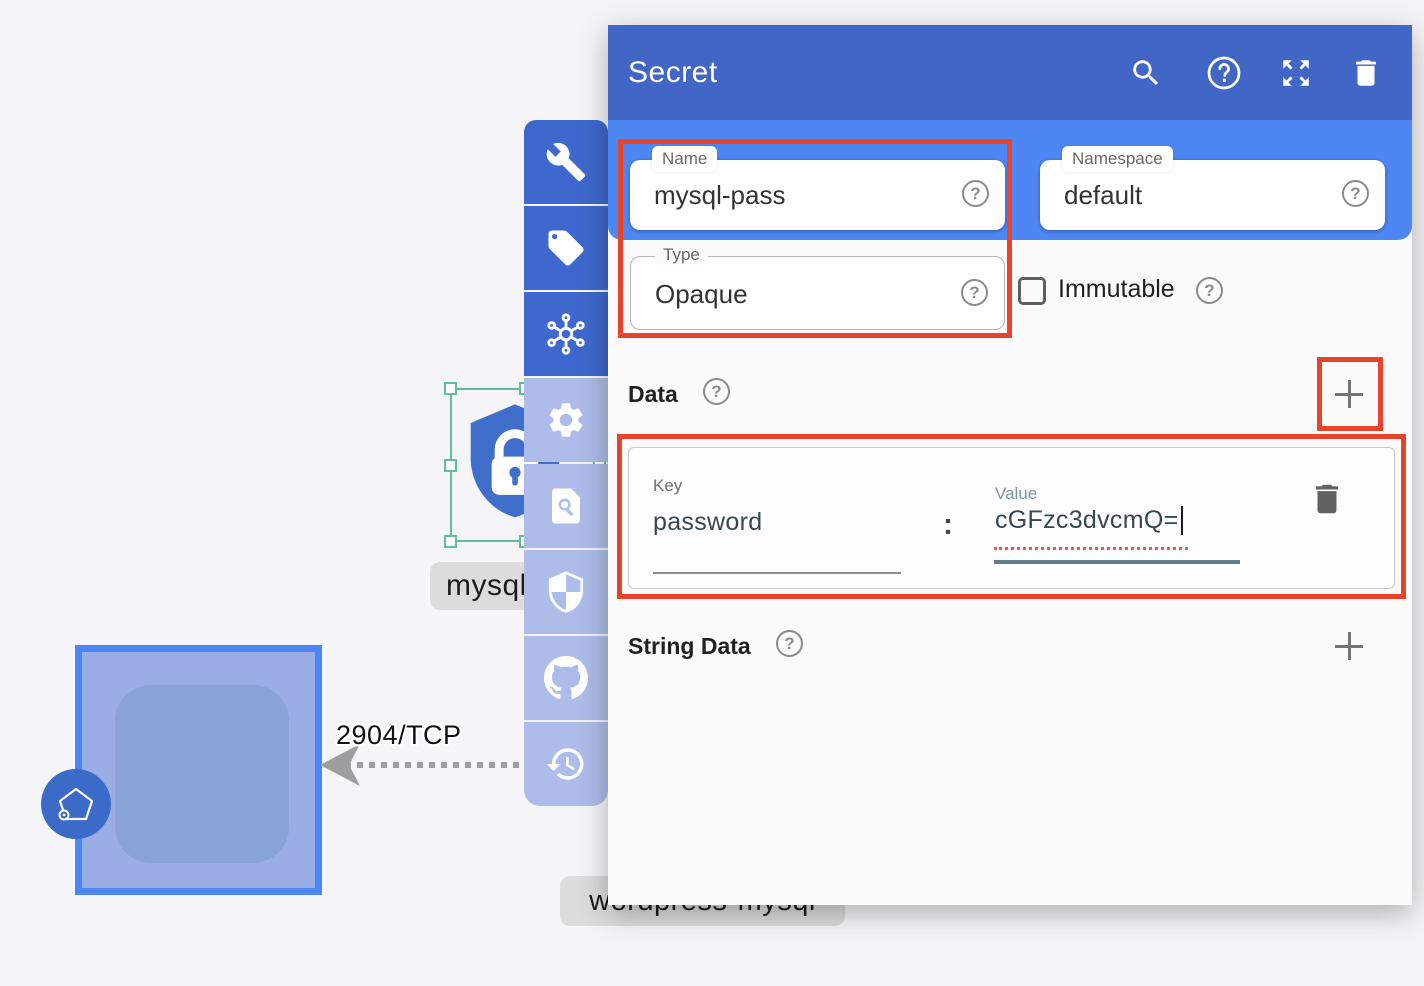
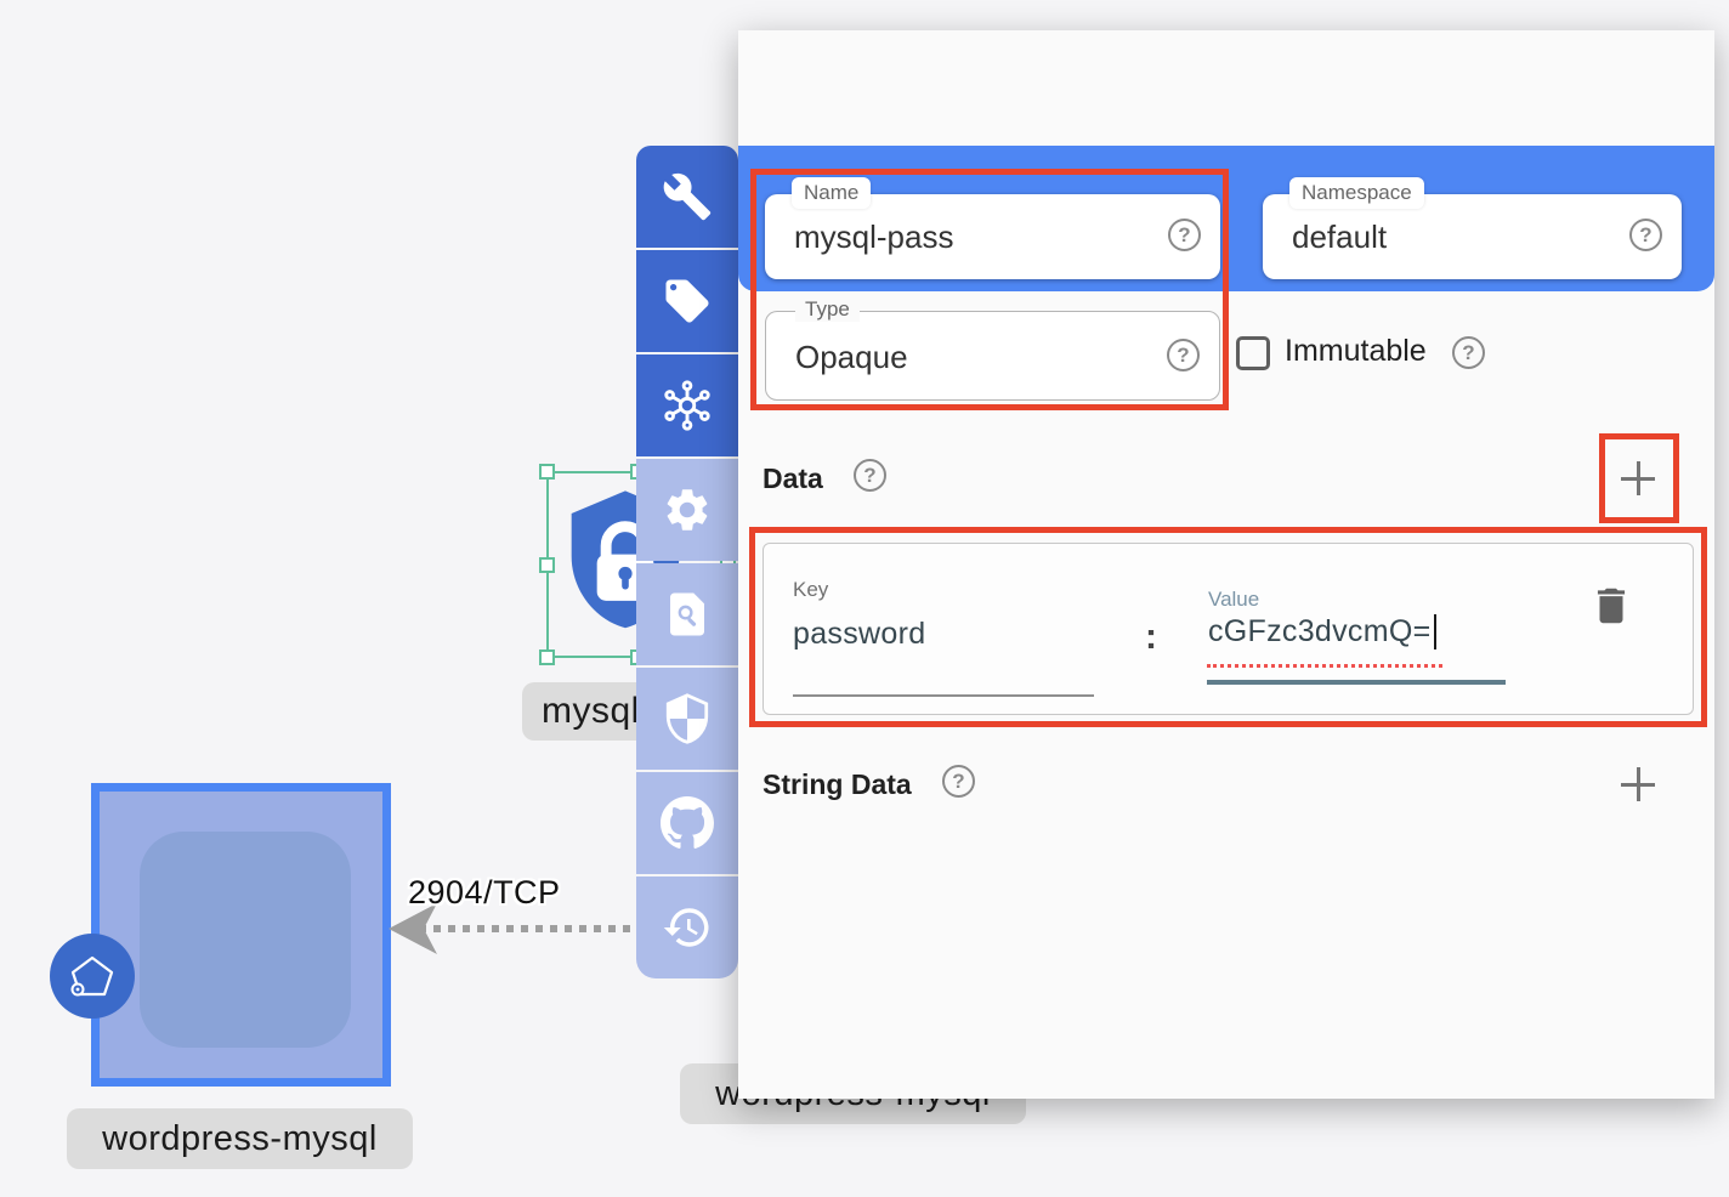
+ wordpress-mysql
  2904/TCP
- Secret
  Name
  mysql-pass
  ?
  Namespace
  default
  ?
  Type
  Opaque
  ?
  Immutable
  ?
  Data
  ?
  Key
  password
  :
  Value
  cGFzc3dvcmQ=
  String Data
  ?
